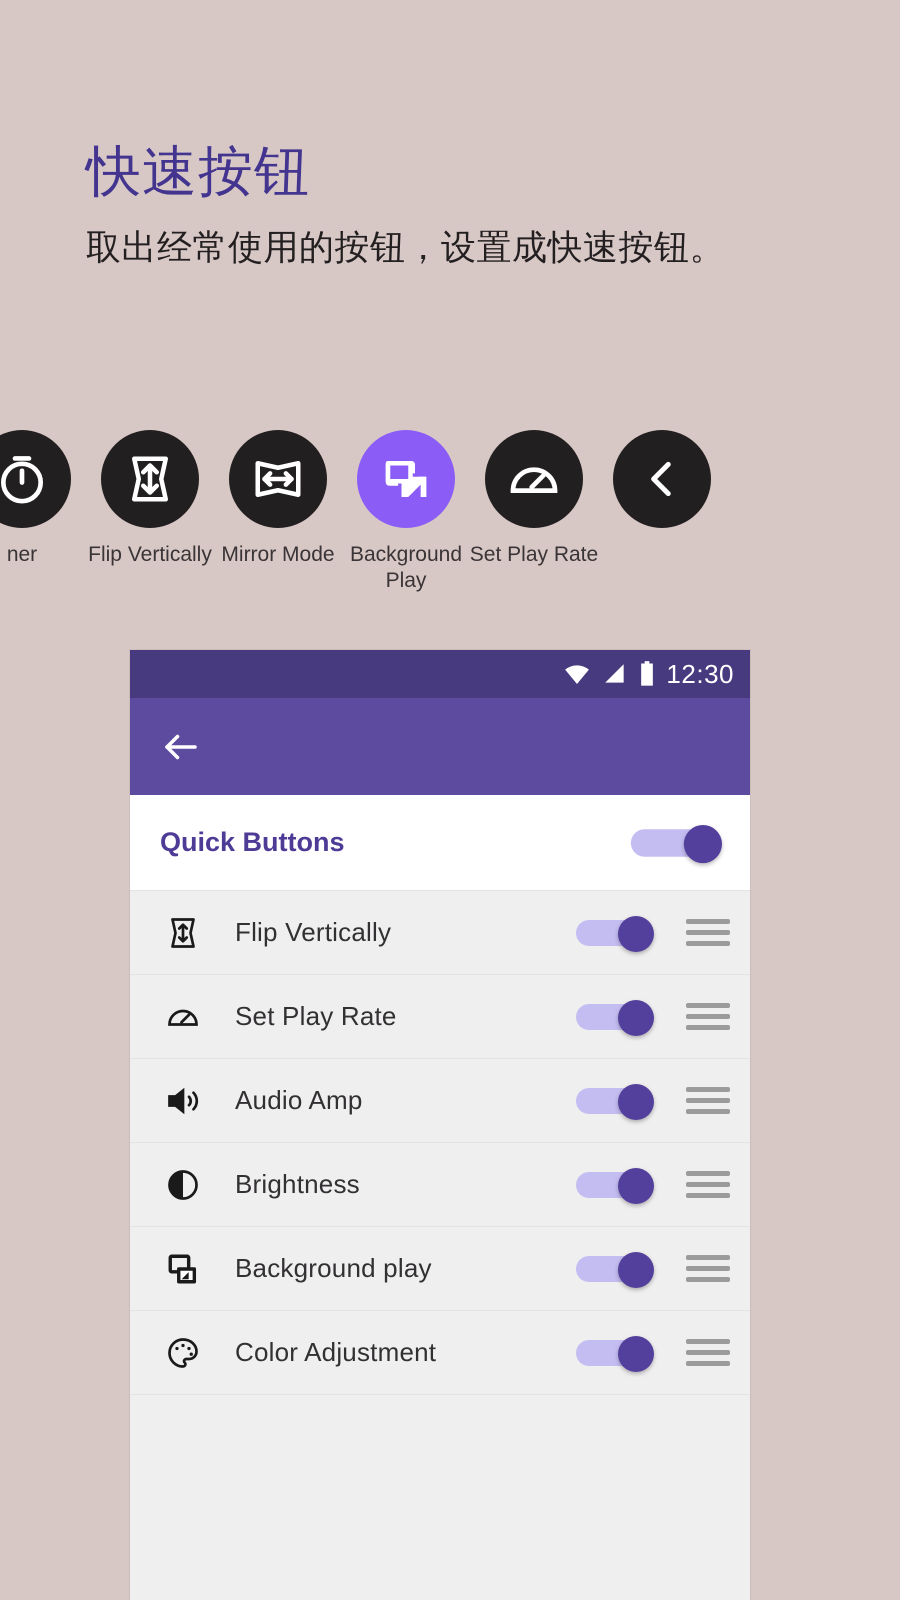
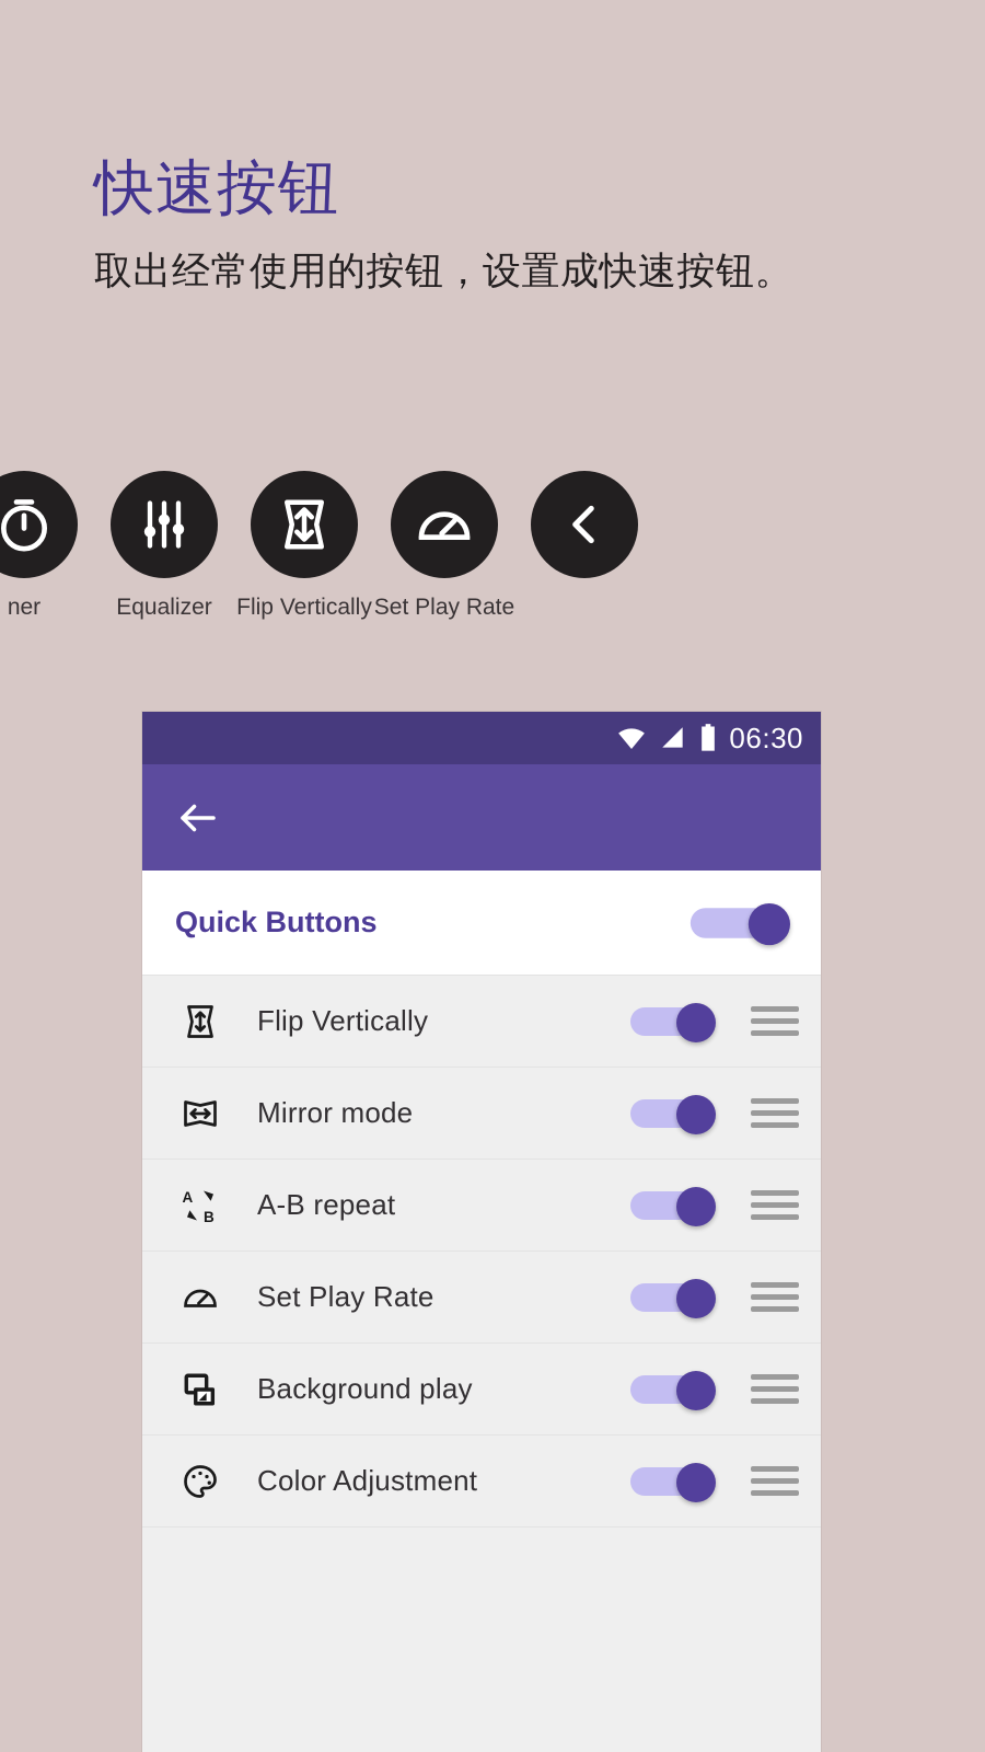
  快速按钮
  取出经常使用的按钮，设置成快速按钮。
  ner
+ Equalizer
  Flip Vertically
- Mirror Mode
- Background Play
  Set Play Rate
- 12:30
+ 06:30
  Quick Buttons
  Flip Vertically
+ Mirror mode
+ A
+ B
+ A-B repeat
  Set Play Rate
- Audio Amp
- Brightness
  Background play
  Color Adjustment
